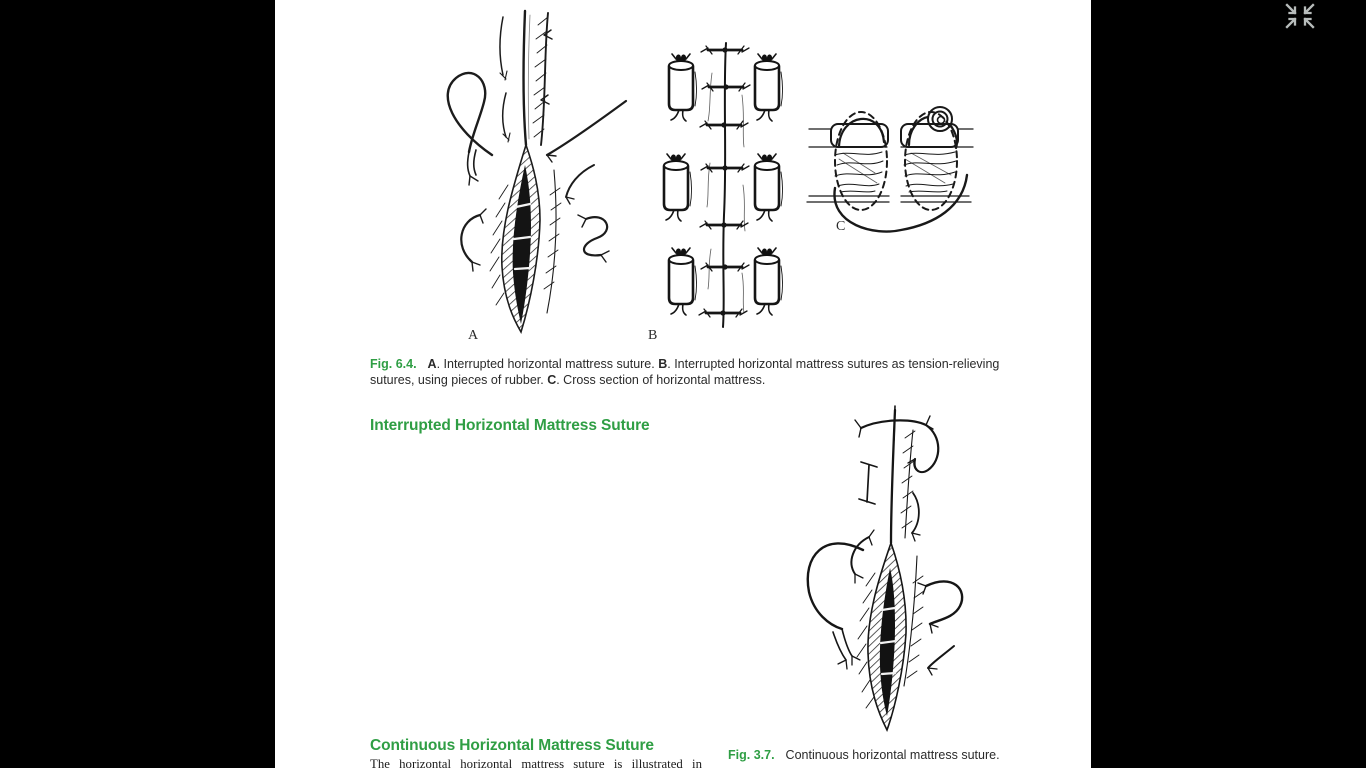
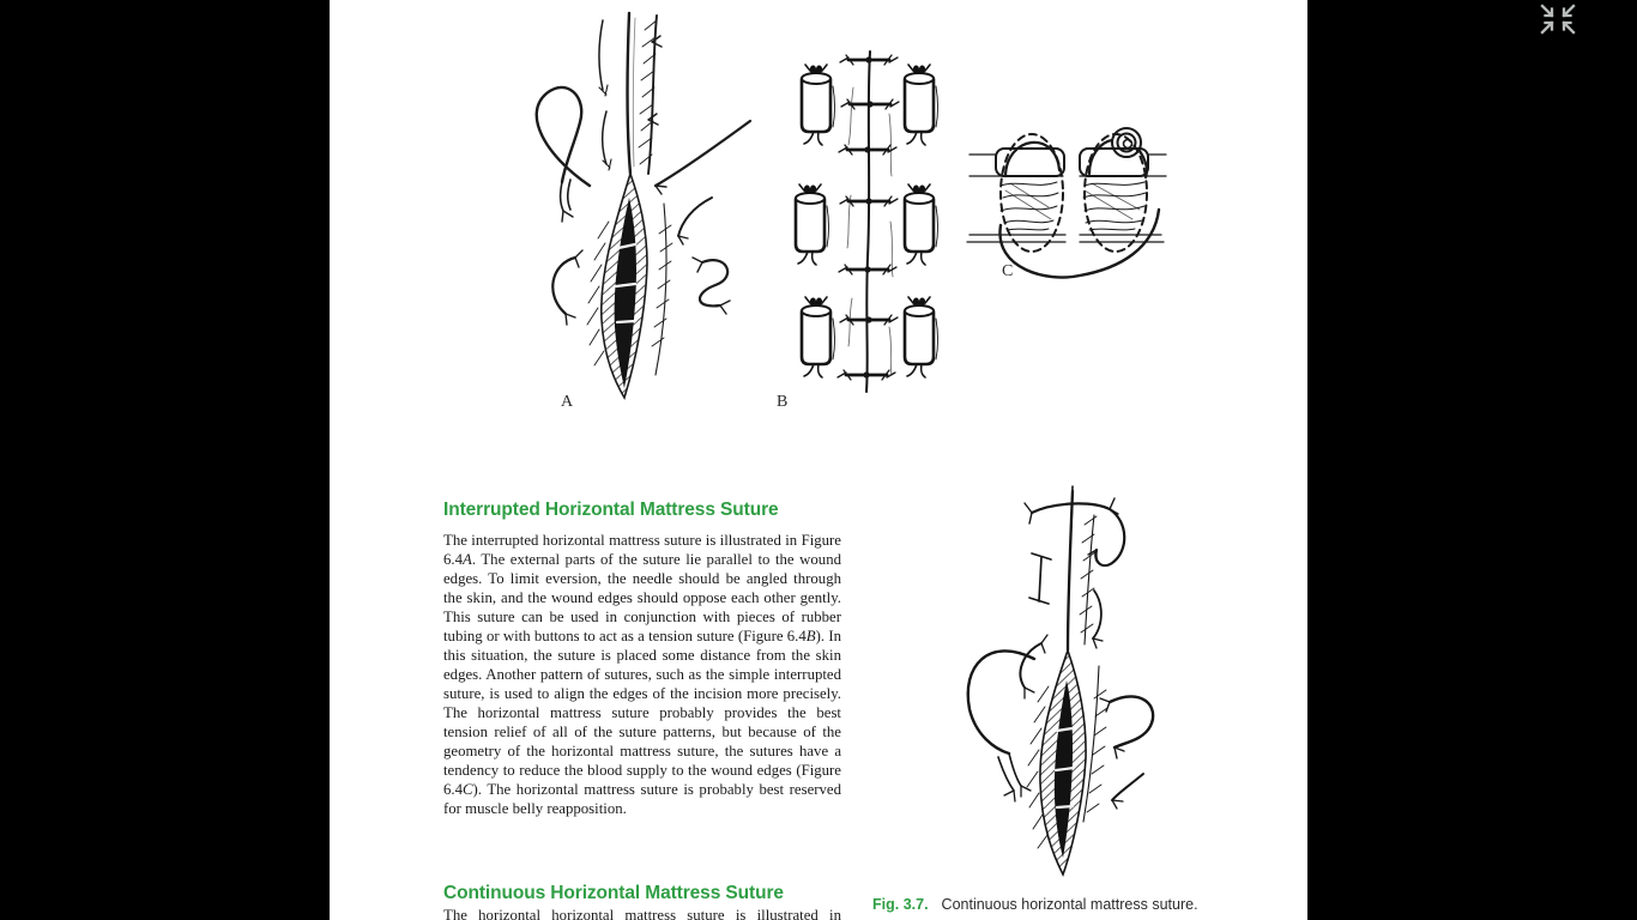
  A
  B
  C
- Fig. 6.4. A. Interrupted horizontal mattress suture. B. Interrupted horizontal mattress sutures as tension-relieving sutures, using pieces of rubber. C. Cross section of horizontal mattress.
  Interrupted Horizontal Mattress Suture
+ The interrupted horizontal mattress suture is illustrated in Figure 6.4A. The external parts of the suture lie parallel to the wound edges. To limit eversion, the needle should be angled through the skin, and the wound edges should oppose each other gently. This suture can be used in conjunction with pieces of rubber tubing or with buttons to act as a tension suture (Figure 6.4B). In this situation, the suture is placed some distance from the skin edges. Another pattern of sutures, such as the simple interrupted suture, is used to align the edges of the incision more precisely. The horizontal mattress suture probably provides the best tension relief of all of the suture patterns, but because of the geometry of the horizontal mattress suture, the sutures have a tendency to reduce the blood supply to the wound edges (Figure 6.4C). The horizontal mattress suture is probably best reserved for muscle belly reapposition.
  Continuous Horizontal Mattress Suture
  The horizontal horizontal mattress suture is illustrated in
  Fig. 3.7. Continuous horizontal mattress suture.
